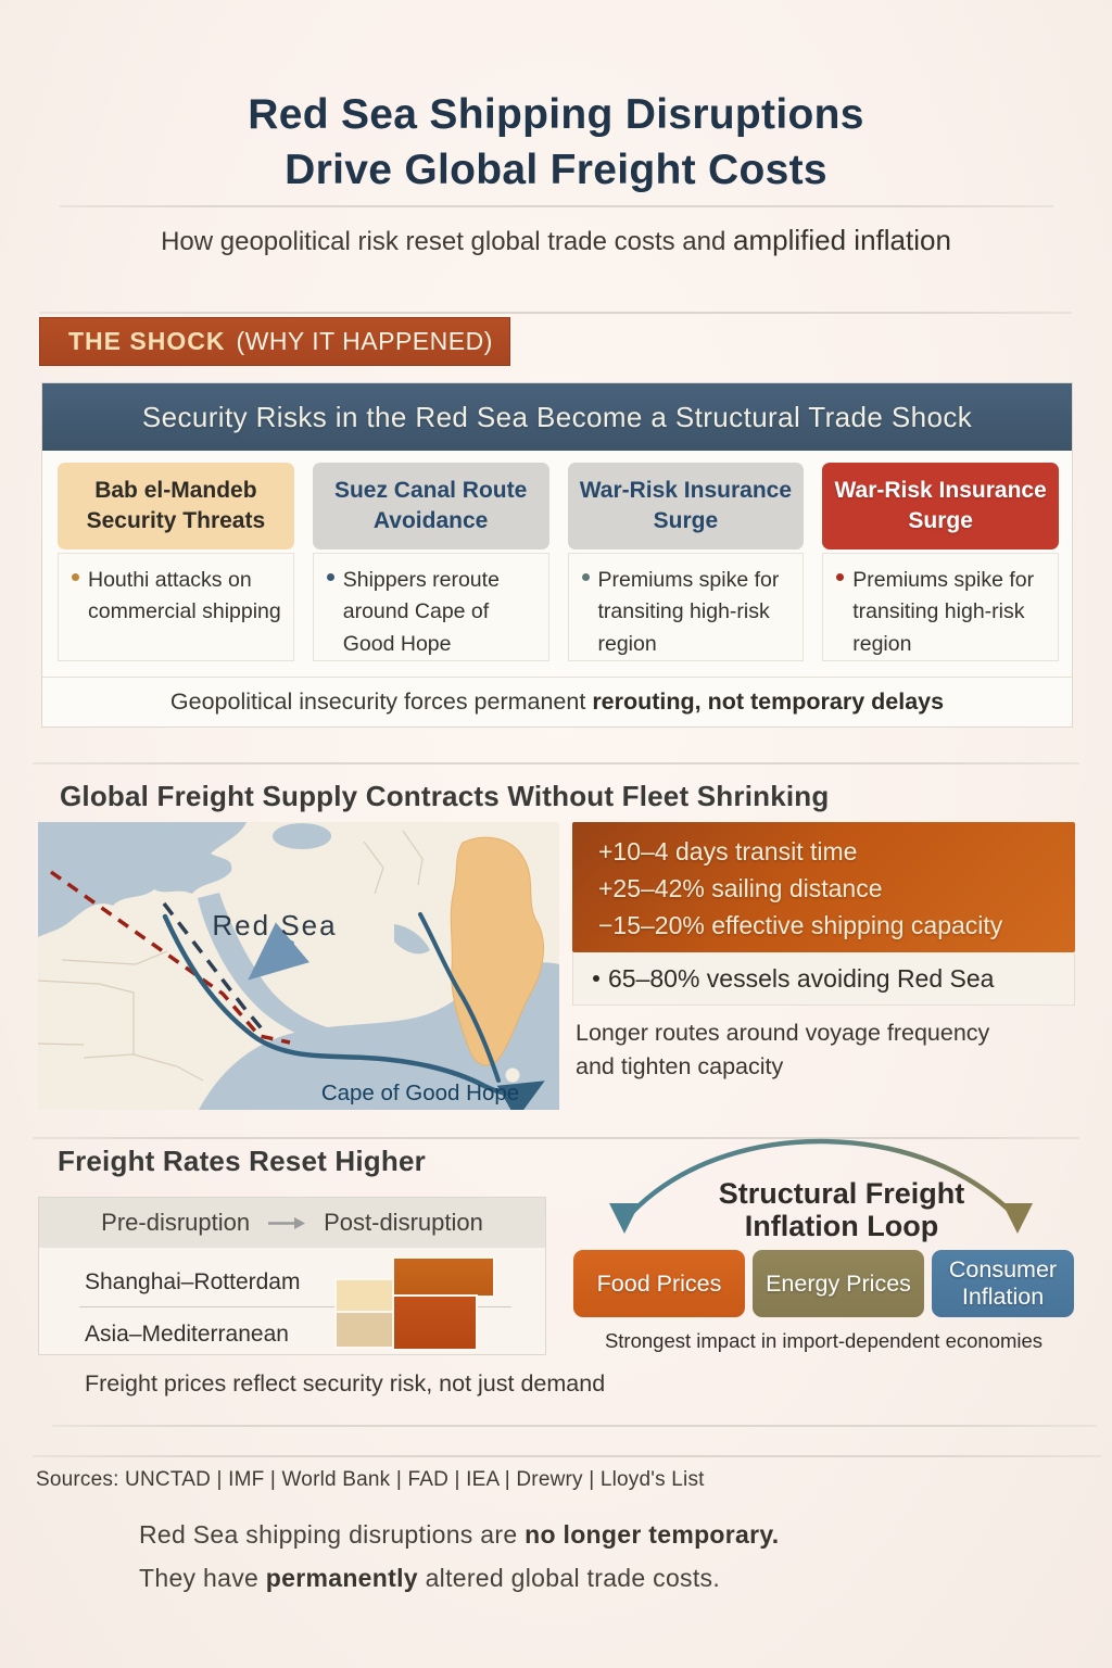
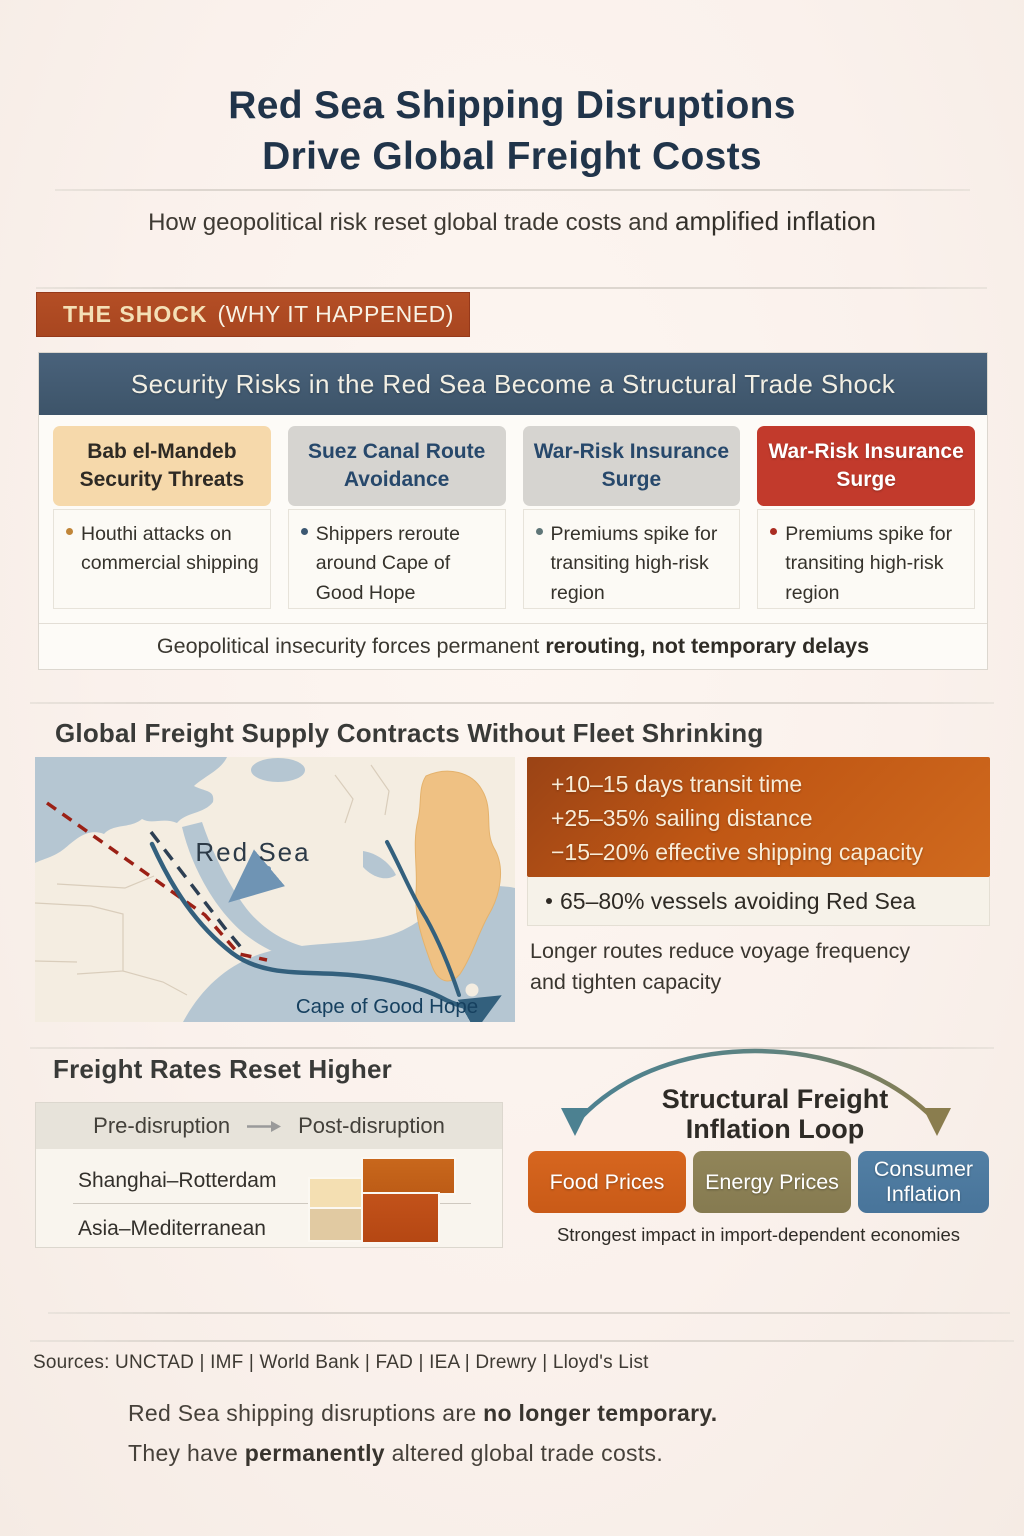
  Red Sea Shipping Disruptions
  Drive Global Freight Costs
  How geopolitical risk reset global trade costs and amplified inflation
  THE SHOCK
  (WHY IT HAPPENED)
  Security Risks in the Red Sea Become a Structural Trade Shock
  Bab el-Mandeb Security Threats
  Houthi attacks on commercial shipping
  Suez Canal Route Avoidance
  Shippers reroute around Cape of Good Hope
  War-Risk Insurance Surge
  Premiums spike for transiting high-risk region
  War-Risk Insurance Surge
  Premiums spike for transiting high-risk region
  Geopolitical insecurity forces permanent rerouting, not temporary delays
  Global Freight Supply Contracts Without Fleet Shrinking
  Red Sea
  Cape of Good Hope
- +10–4 days transit time
+ +10–15 days transit time
- +25–42% sailing distance
+ +25–35% sailing distance
  −15–20% effective shipping capacity
  65–80% vessels avoiding Red Sea
- Longer routes around voyage frequency
+ Longer routes reduce voyage frequency
  and tighten capacity
  Freight Rates Reset Higher
  Pre-disruption
  Post-disruption
  Shanghai–Rotterdam
  Asia–Mediterranean
- Freight prices reflect security risk, not just demand
  Structural Freight
  Inflation Loop
  Food Prices
  Energy Prices
  Consumer Inflation
  Strongest impact in import-dependent economies
  Sources: UNCTAD | IMF | World Bank | FAD | IEA | Drewry | Lloyd's List
  Red Sea shipping disruptions are no longer temporary.
  They have permanently altered global trade costs.
